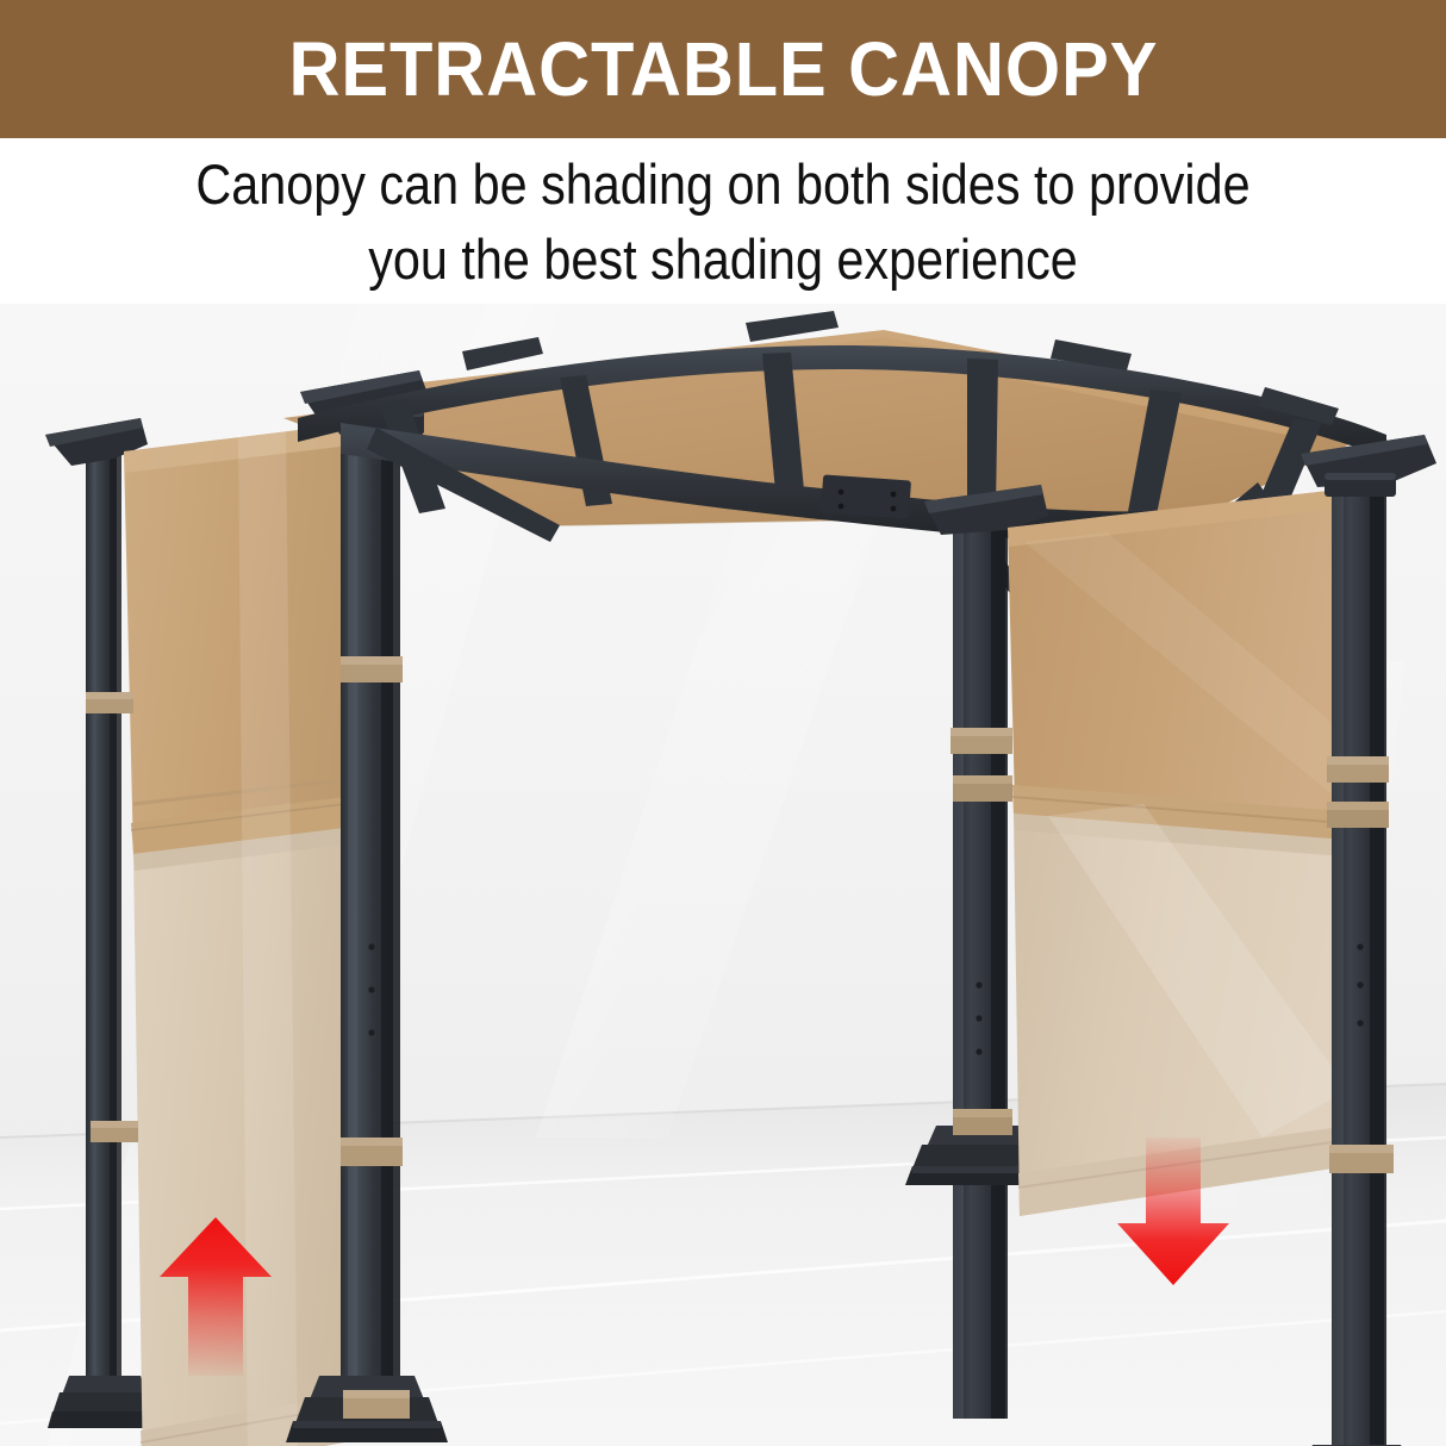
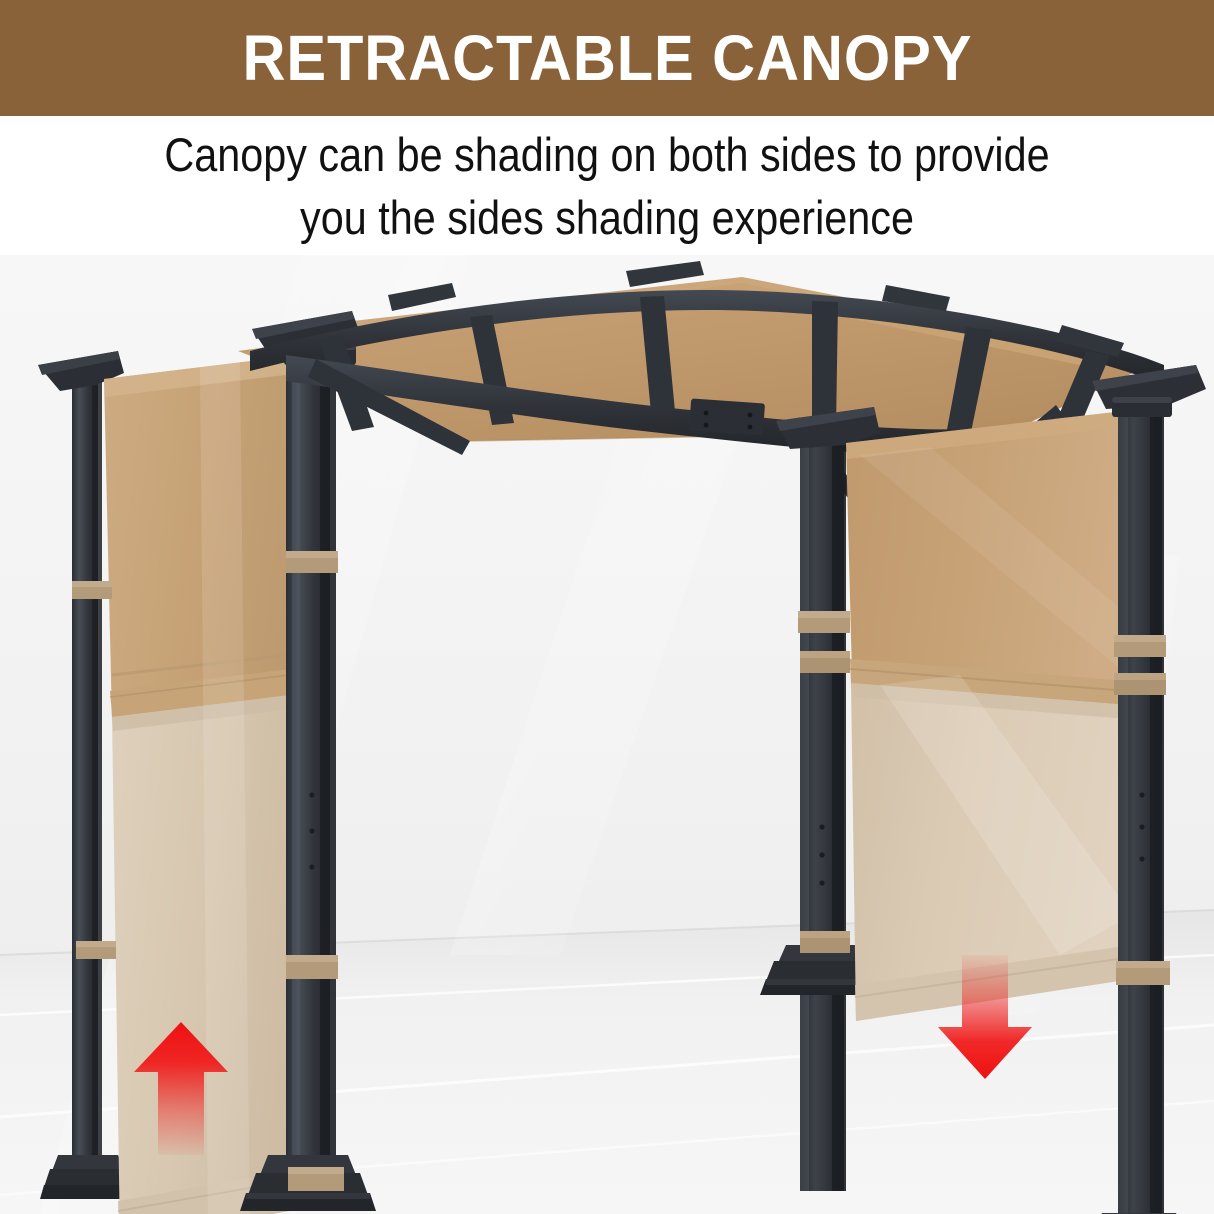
  RETRACTABLE CANOPY
  Canopy can be shading on both sides to provide
- you the best shading experience
+ you the sides shading experience
